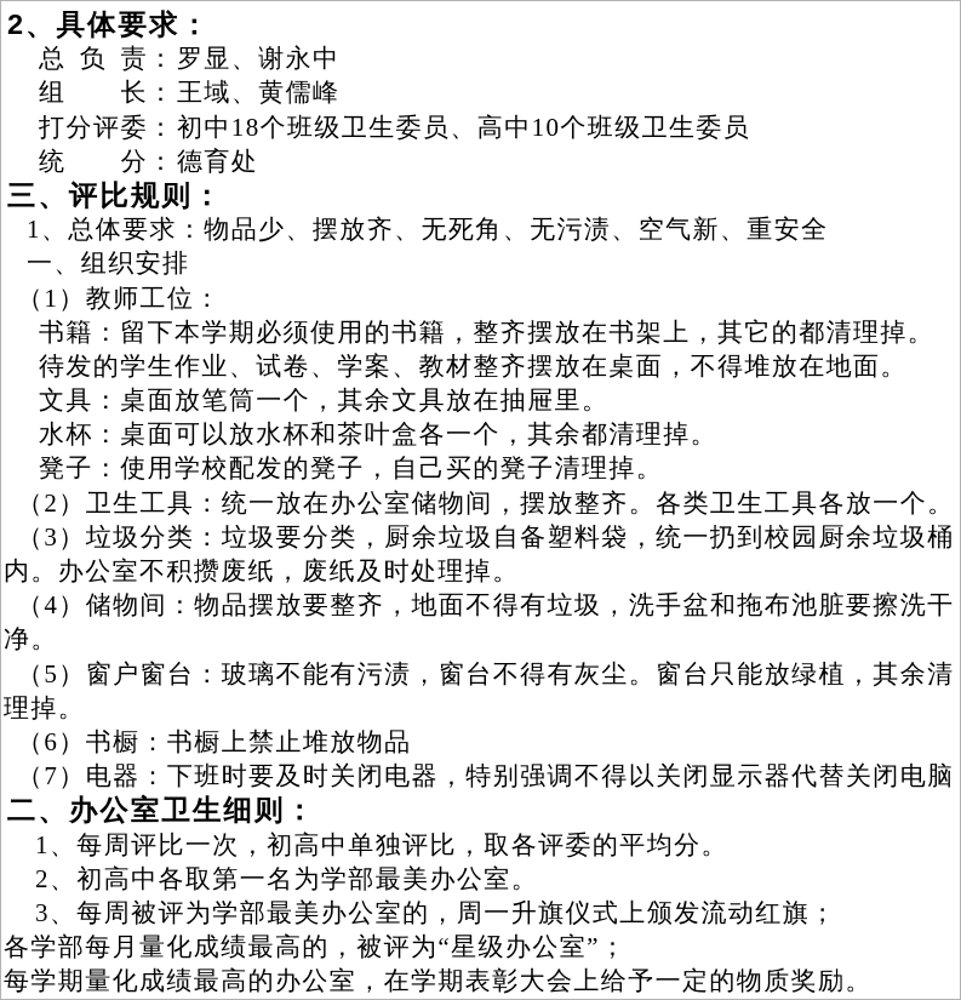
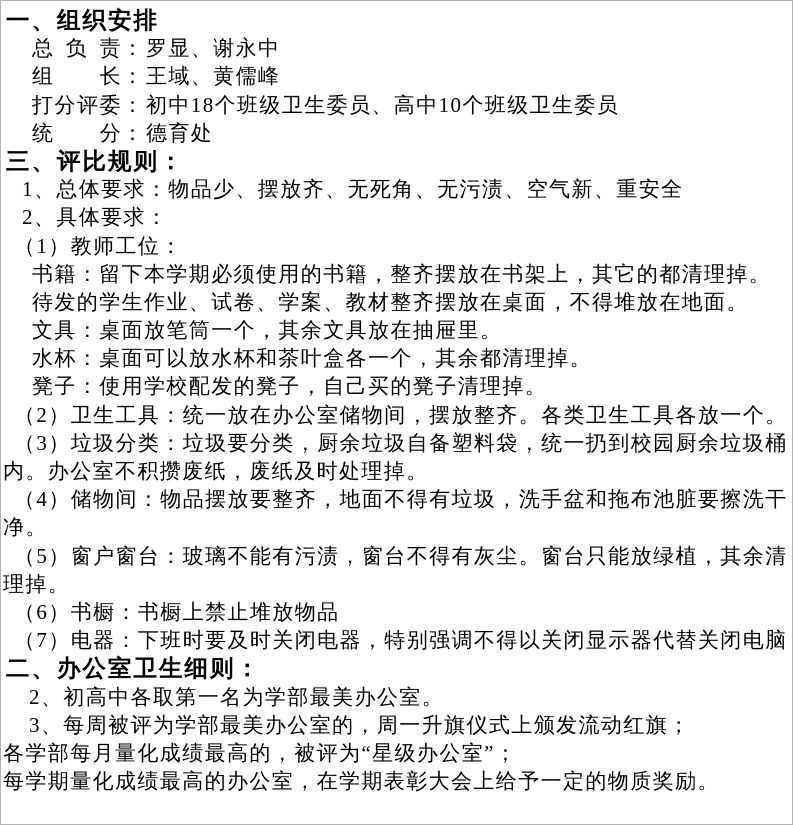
- 2、具体要求：
+ 一、组织安排
  总负责：罗显、谢永中
  组长：王域、黄儒峰
  打分评委：初中18个班级卫生委员、高中10个班级卫生委员
  统分：德育处
  三、评比规则：
  1、总体要求：物品少、摆放齐、无死角、无污渍、空气新、重安全
- 一、组织安排
+ 2、具体要求：
  （1）教师工位：
  书籍：留下本学期必须使用的书籍，整齐摆放在书架上，其它的都清理掉。
  待发的学生作业、试卷、学案、教材整齐摆放在桌面，不得堆放在地面。
  文具：桌面放笔筒一个，其余文具放在抽屉里。
  水杯：桌面可以放水杯和茶叶盒各一个，其余都清理掉。
  凳子：使用学校配发的凳子，自己买的凳子清理掉。
  （2）卫生工具：统一放在办公室储物间，摆放整齐。各类卫生工具各放一个。
  （3）垃圾分类：垃圾要分类，厨余垃圾自备塑料袋，统一扔到校园厨余垃圾桶
  内。办公室不积攒废纸，废纸及时处理掉。
  （4）储物间：物品摆放要整齐，地面不得有垃圾，洗手盆和拖布池脏要擦洗干
  净。
  （5）窗户窗台：玻璃不能有污渍，窗台不得有灰尘。窗台只能放绿植，其余清
  理掉。
  （6）书橱：书橱上禁止堆放物品
  （7）电器：下班时要及时关闭电器，特别强调不得以关闭显示器代替关闭电脑
  二、办公室卫生细则：
- 1、每周评比一次，初高中单独评比，取各评委的平均分。
  2、初高中各取第一名为学部最美办公室。
  3、每周被评为学部最美办公室的，周一升旗仪式上颁发流动红旗；
  各学部每月量化成绩最高的，被评为“星级办公室”；
  每学期量化成绩最高的办公室，在学期表彰大会上给予一定的物质奖励。
